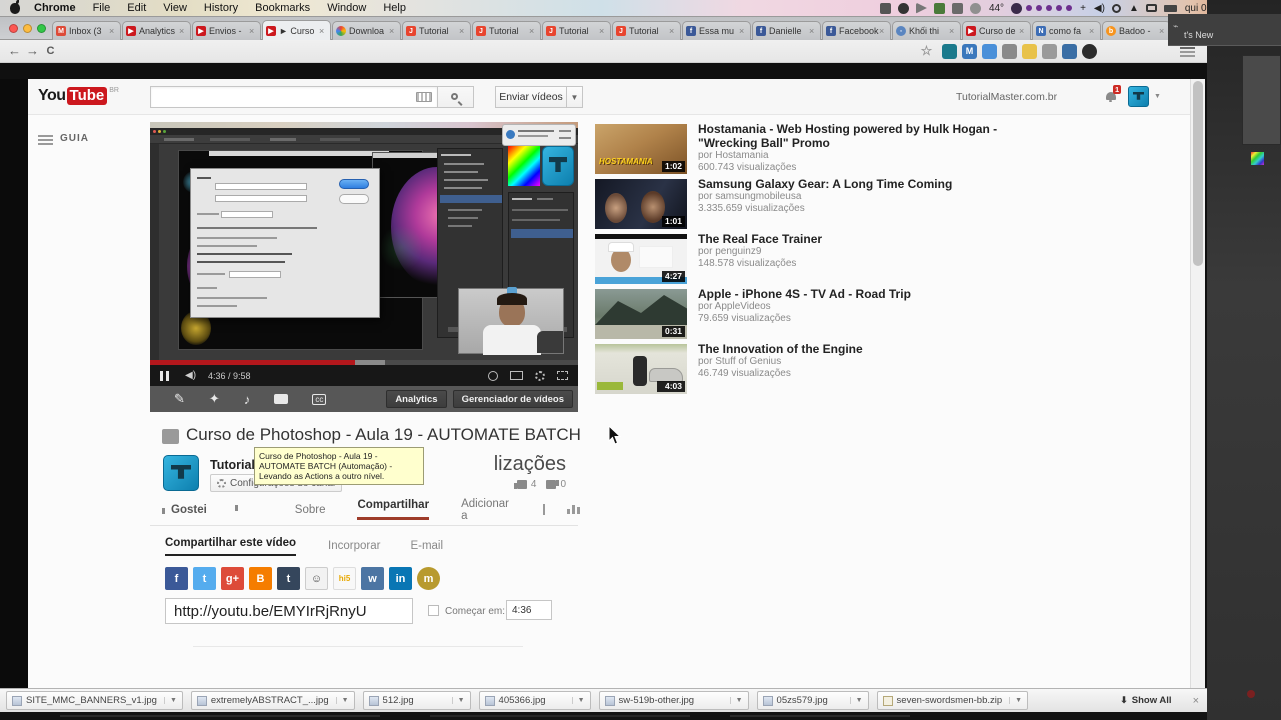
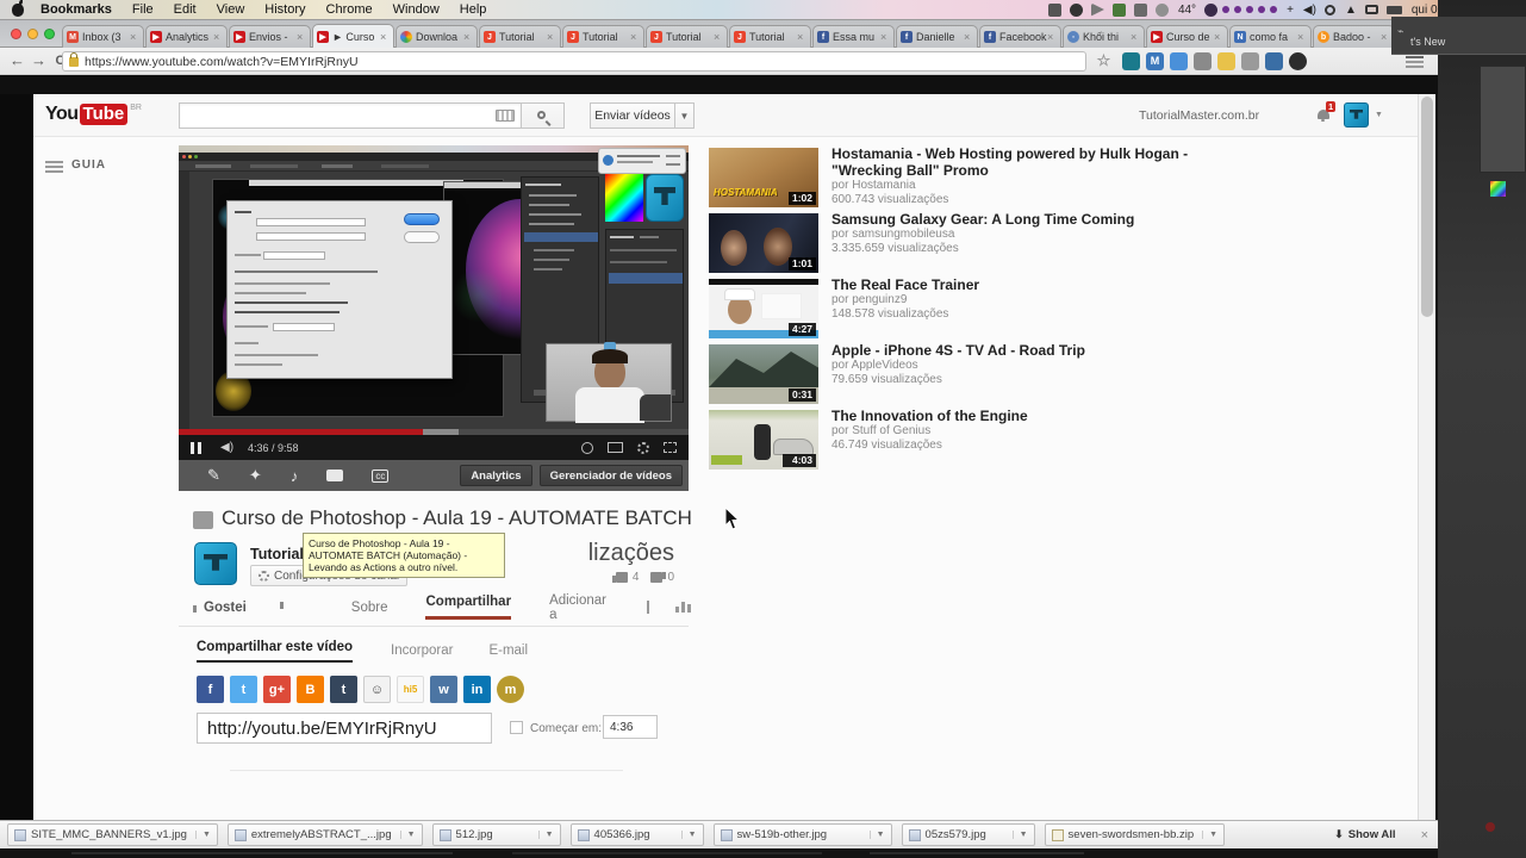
- Chrome
+ Bookmarks
  File
  Edit
  View
  History
- Bookmarks
+ Chrome
  Window
  Help
  44°
  +
  ◀)
  ▲
  ⌁
  t's New
  Inbox (3
  ×
  Analytics
  ×
  Envios -
  ×
  ► Curso
  ×
  Downloa
  ×
  Tutorial
  ×
  Tutorial
  ×
  Tutorial
  ×
  Tutorial
  ×
  Essa mu
  ×
  Danielle
  ×
  Facebook
  ×
  Khối thi
  ×
  Curso de
  ×
  como fa
  ×
  Badoo -
  ×
  ←
  →
  C
+ https://www.youtube.com/watch?v=EMYIrRjRnyU
  ☆
  M
  You Tube
  Enviar vídeos
  ▼
  TutorialMaster.com.br
  1
  GUIA
  ◀)
  4:36 / 9:58
  ✎
  ✦
  ♪
  cc
  Analytics
  Gerenciador de vídeos
  Curso de Photoshop - Aula 19 - AUTOMATE BATCH
  lizações
  4
  0
  Curso de Photoshop - Aula 19 - AUTOMATE BATCH (Automação) - Levando as Actions a outro nível.
  Gostei
  Sobre
  Compartilhar
  Adicionar a
  Compartilhar este vídeo
  Incorporar
  E-mail
  f
  t
  g+
  B
  t
  ☺
  hi5
  w
  in
  m
  http://youtu.be/EMYIrRjRnyU
  Começar em:
  4:36
  HOSTAMANIA
  1:02
  Hostamania - Web Hosting powered by Hulk Hogan - "Wrecking Ball" Promo
  por Hostamania
  600.743 visualizações
  1:01
  Samsung Galaxy Gear: A Long Time Coming
  por samsungmobileusa
  3.335.659 visualizações
  4:27
  The Real Face Trainer
  por penguinz9
  148.578 visualizações
  0:31
  Apple - iPhone 4S - TV Ad - Road Trip
  por AppleVideos
  79.659 visualizações
  4:03
  The Innovation of the Engine
  por Stuff of Genius
  46.749 visualizações
  SITE_MMC_BANNERS_v1.jpg
  extremelyABSTRACT_...jpg
  512.jpg
  405366.jpg
  sw-519b-other.jpg
  05zs579.jpg
  seven-swordsmen-bb.zip
  ⬇
  Show All
  ×
